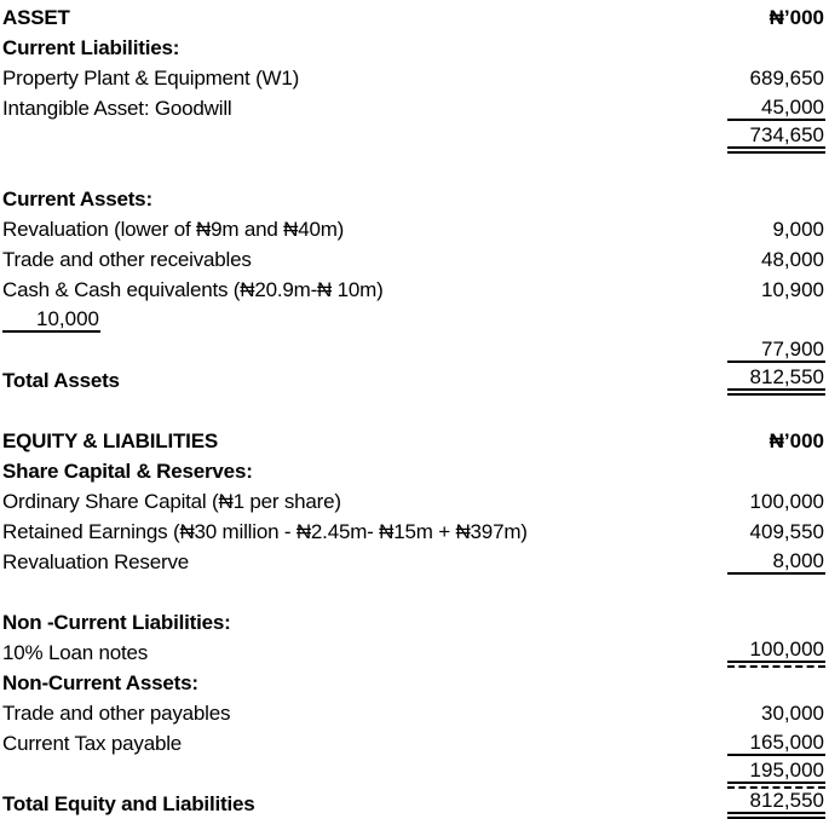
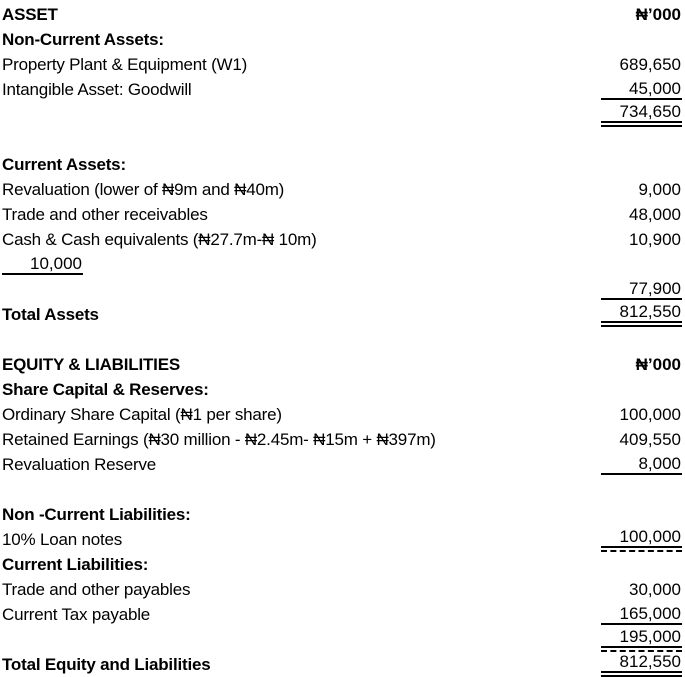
  ASSET
  ₦’000
- Current Liabilities:
+ Non-Current Assets:
  Property Plant & Equipment (W1)
  689,650
  Intangible Asset: Goodwill
  45,000
  734,650
  Current Assets:
  Revaluation (lower of ₦9m and ₦40m)
  9,000
  Trade and other receivables
  48,000
- Cash & Cash equivalents (₦20.9m-₦ 10m)
+ Cash & Cash equivalents (₦27.7m-₦ 10m)
  10,900
  10,000
  77,900
  Total Assets
  812,550
  EQUITY & LIABILITIES
  ₦’000
  Share Capital & Reserves:
  Ordinary Share Capital (₦1 per share)
  100,000
  Retained Earnings (₦30 million - ₦2.45m- ₦15m + ₦397m)
  409,550
  Revaluation Reserve
  8,000
  Non -Current Liabilities:
  10% Loan notes
  100,000
- Non-Current Assets:
+ Current Liabilities:
  Trade and other payables
  30,000
  Current Tax payable
  165,000
  195,000
  Total Equity and Liabilities
  812,550
